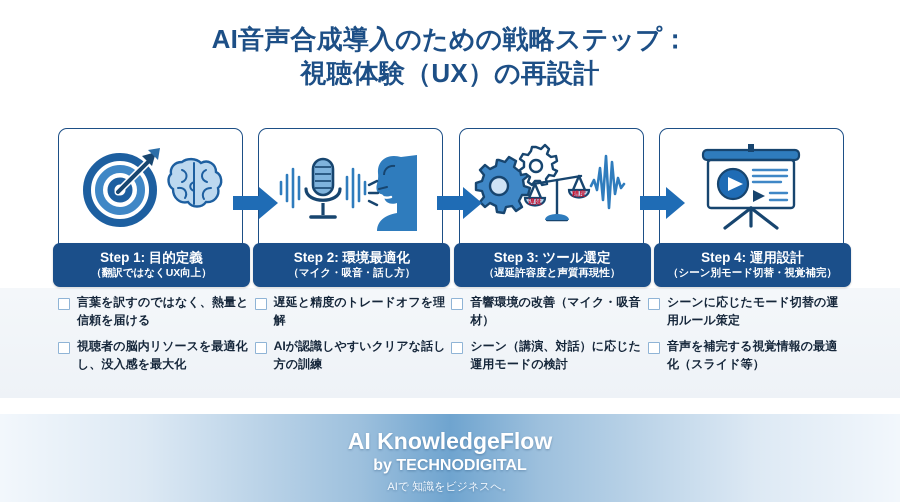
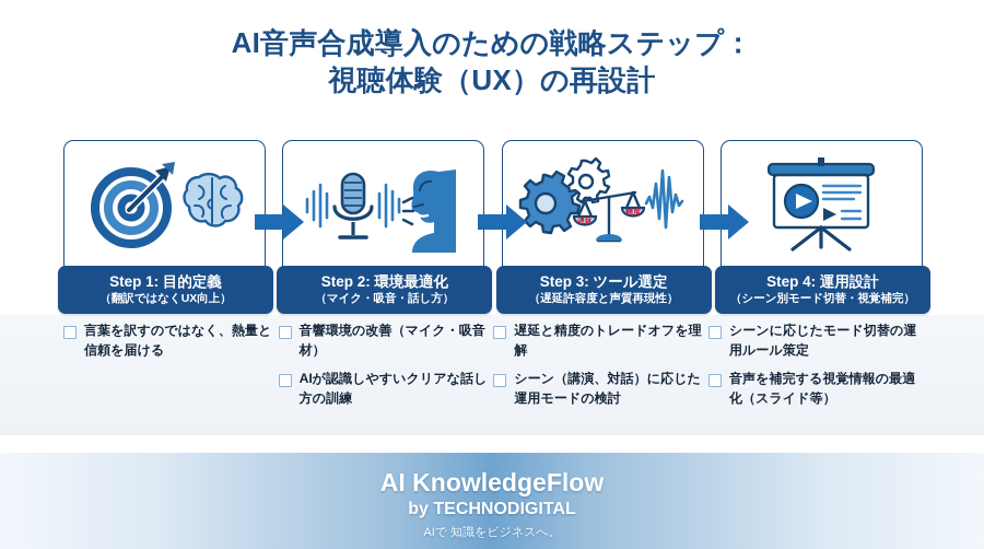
  AI音声合成導入のための戦略ステップ：
  視聴体験（UX）の再設計
  Step 1: 目的定義
  （翻訳ではなくUX向上）
  Step 2: 環境最適化
  （マイク・吸音・話し方）
  Step 3: ツール選定
  （遅延許容度と声質再現性）
  Step 4: 運用設計
  （シーン別モード切替・視覚補完）
  言葉を訳すのではなく、熱量と信頼を届ける
- 視聴者の脳内リソースを最適化し、没入感を最大化
- 遅延と精度のトレードオフを理解
+ 音響環境の改善（マイク・吸音材）
  AIが認識しやすいクリアな話し方の訓練
- 音響環境の改善（マイク・吸音材）
+ 遅延と精度のトレードオフを理解
  シーン（講演、対話）に応じた運用モードの検討
  シーンに応じたモード切替の運用ルール策定
  音声を補完する視覚情報の最適化（スライド等）
  AI KnowledgeFlow
  by TECHNODIGITAL
  AIで 知識をビジネスへ。
